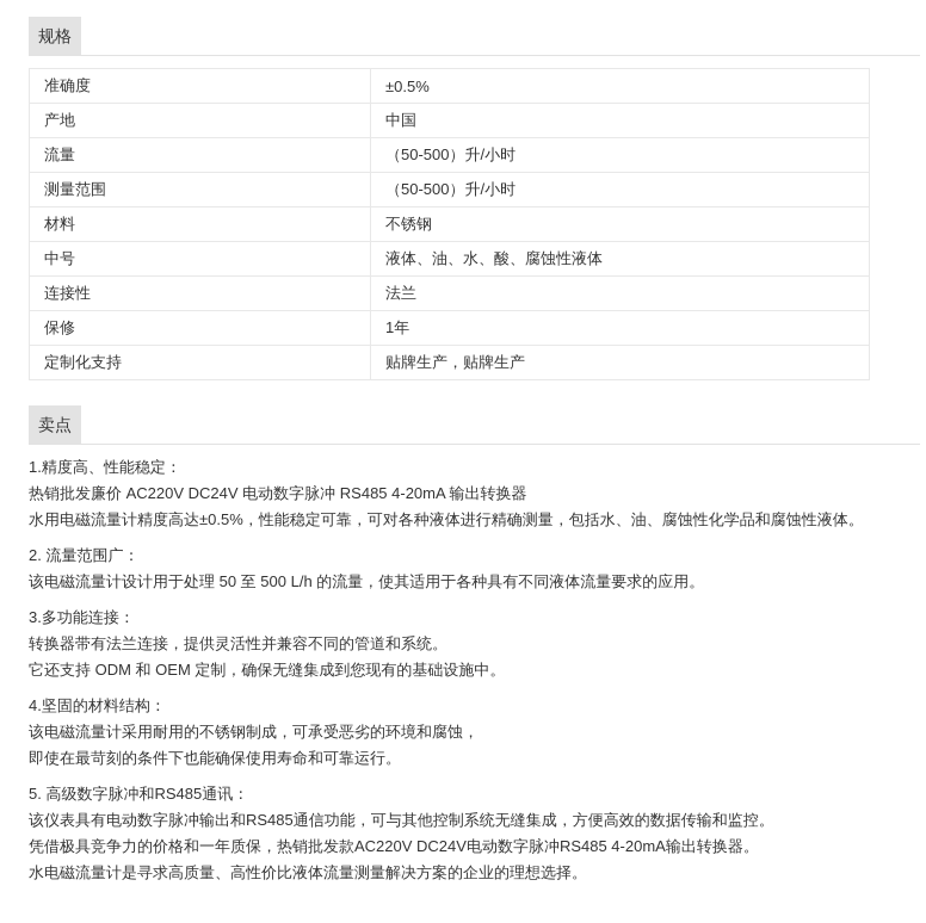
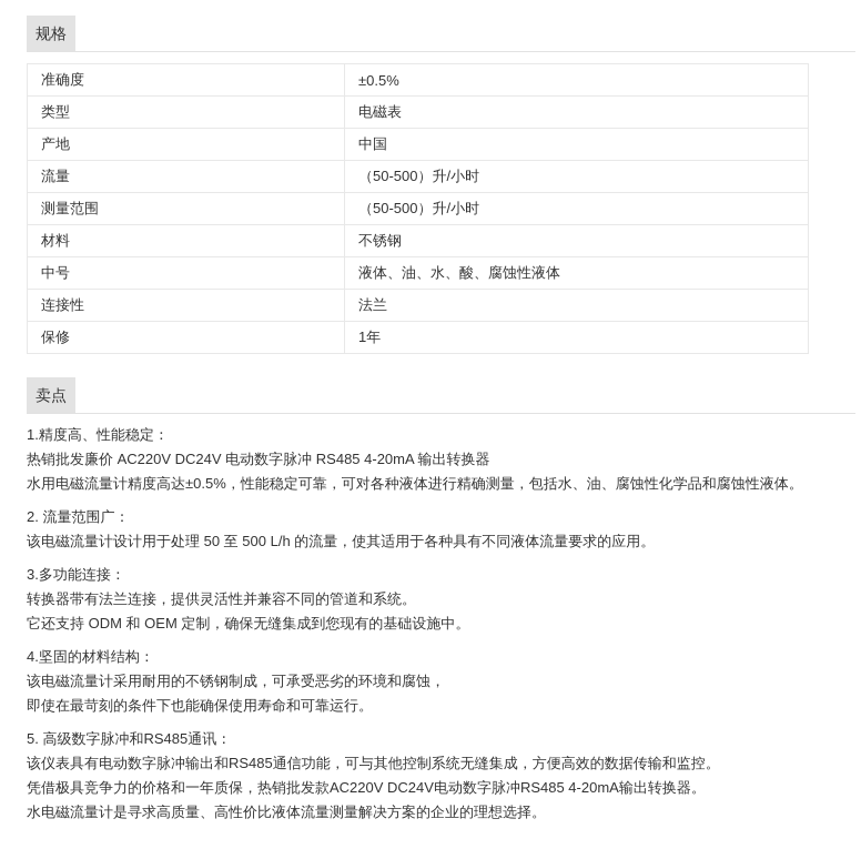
  规格
  准确度	±0.5%
+ 类型	电磁表
  产地	中国
  流量	（50-500）升/小时
  测量范围	（50-500）升/小时
  材料	不锈钢
  中号	液体、油、水、酸、腐蚀性液体
  连接性	法兰
  保修	1年
- 定制化支持	贴牌生产，贴牌生产
  卖点
  1.精度高、性能稳定：
  热销批发廉价 AC220V DC24V 电动数字脉冲 RS485 4-20mA 输出转换器
  水用电磁流量计精度高达±0.5%，性能稳定可靠，可对各种液体进行精确测量，包括水、油、腐蚀性化学品和腐蚀性液体。
  2. 流量范围广：
  该电磁流量计设计用于处理 50 至 500 L/h 的流量，使其适用于各种具有不同液体流量要求的应用。
  3.多功能连接：
  转换器带有法兰连接，提供灵活性并兼容不同的管道和系统。
  它还支持 ODM 和 OEM 定制，确保无缝集成到您现有的基础设施中。
  4.坚固的材料结构：
  该电磁流量计采用耐用的不锈钢制成，可承受恶劣的环境和腐蚀，
  即使在最苛刻的条件下也能确保使用寿命和可靠运行。
  5. 高级数字脉冲和RS485通讯：
  该仪表具有电动数字脉冲输出和RS485通信功能，可与其他控制系统无缝集成，方便高效的数据传输和监控。
  凭借极具竞争力的价格和一年质保，热销批发款AC220V DC24V电动数字脉冲RS485 4-20mA输出转换器。
  水电磁流量计是寻求高质量、高性价比液体流量测量解决方案的企业的理想选择。
